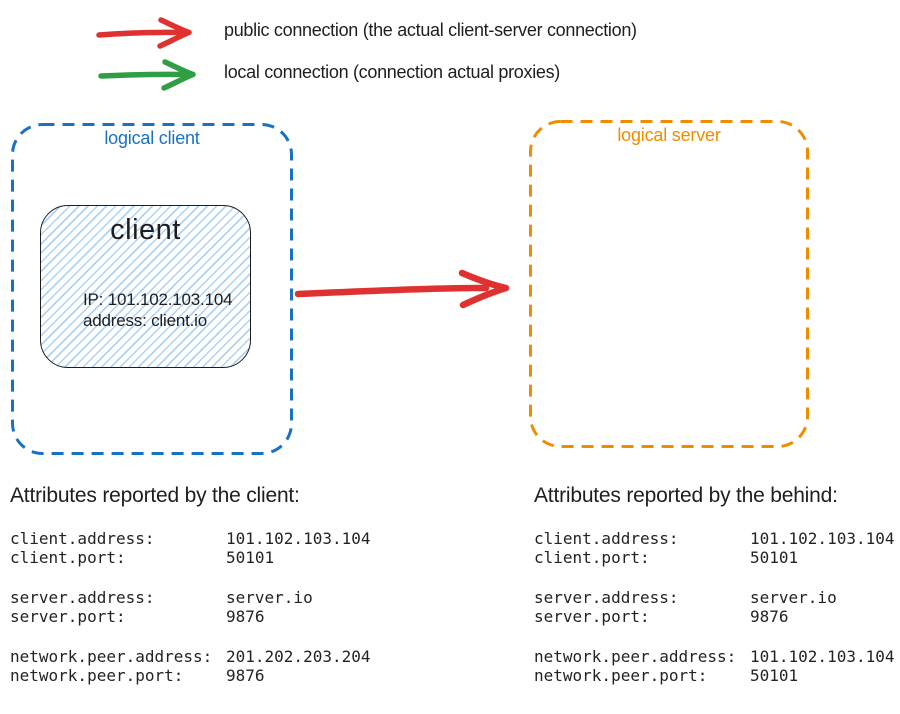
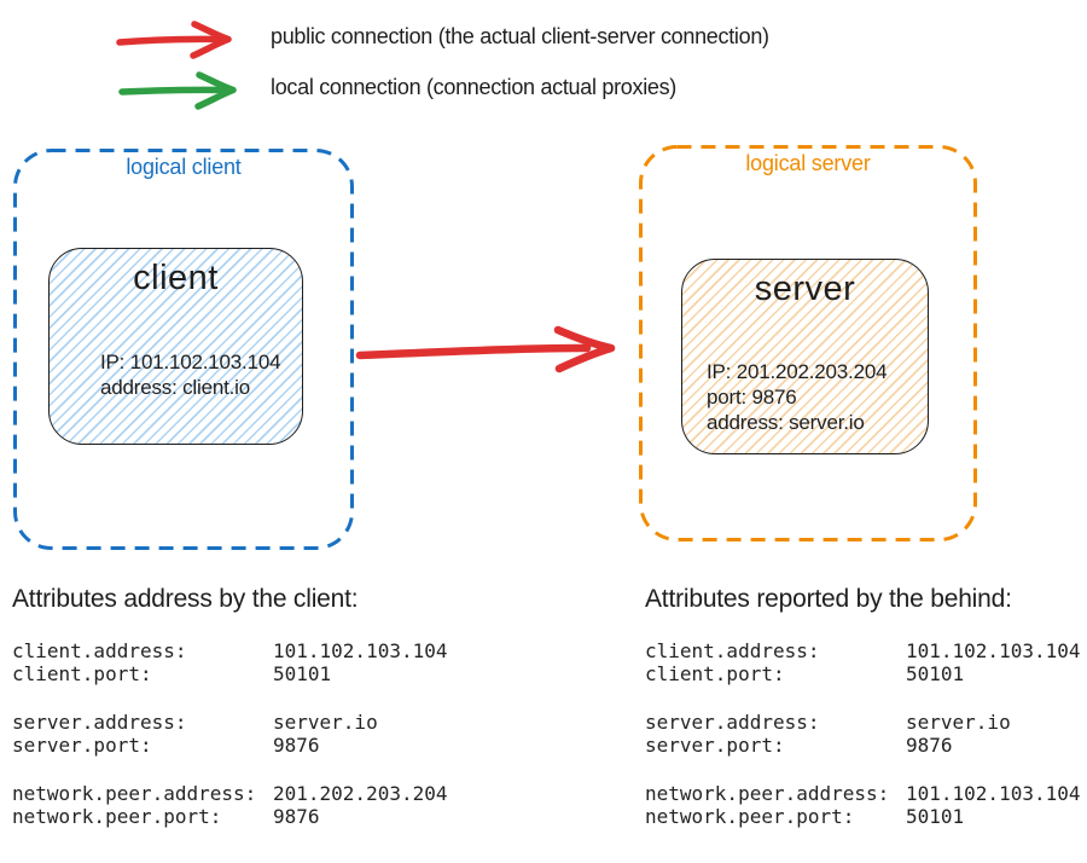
  public connection (the actual client-server connection)
  local connection (connection actual proxies)
  logical client
  client
  IP: 101.102.103.104
  address: client.io
  logical server
+ server
+ IP: 201.202.203.204
+ port: 9876
+ address: server.io
- Attributes reported by the client:
+ Attributes address by the client:
  client.address: 101.102.103.104
  client.port: 50101
  server.address: server.io
  server.port: 9876
  network.peer.address: 201.202.203.204
  network.peer.port: 9876
  Attributes reported by the behind:
  client.address: 101.102.103.104
  client.port: 50101
  server.address: server.io
  server.port: 9876
  network.peer.address: 101.102.103.104
  network.peer.port: 50101
